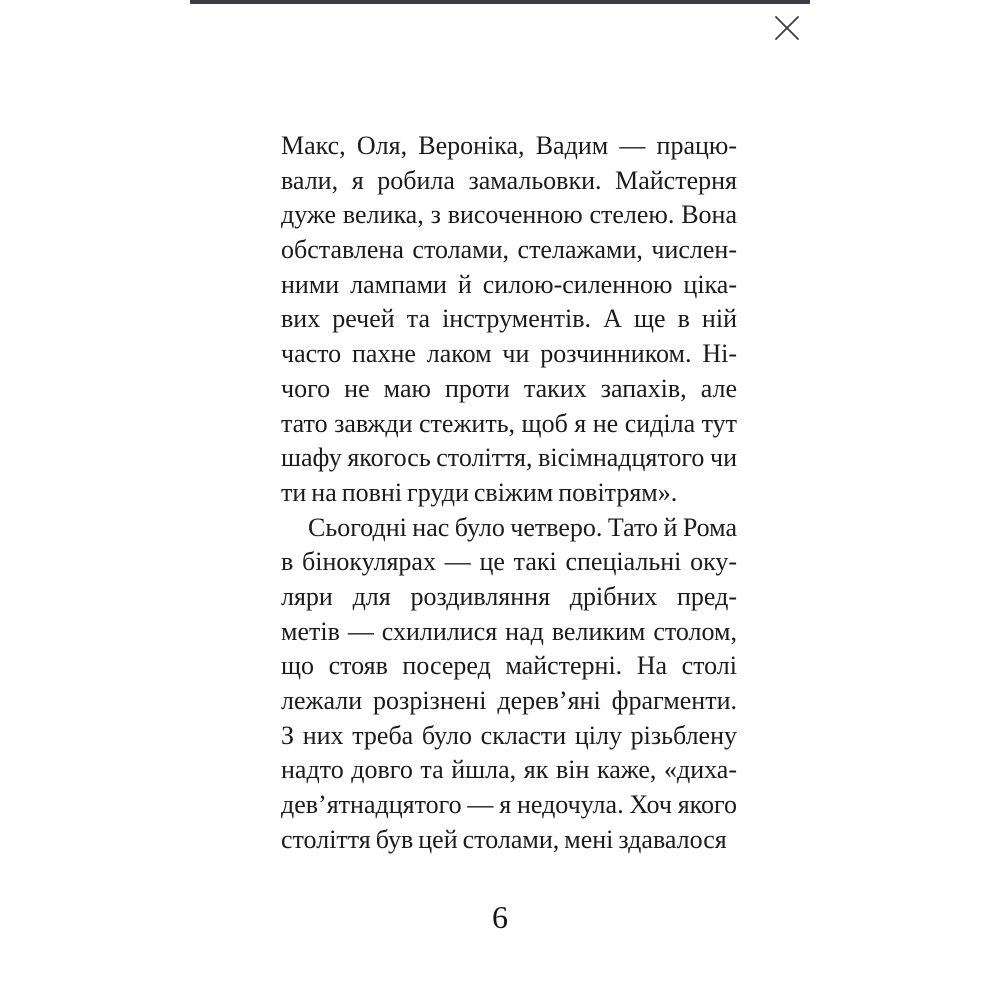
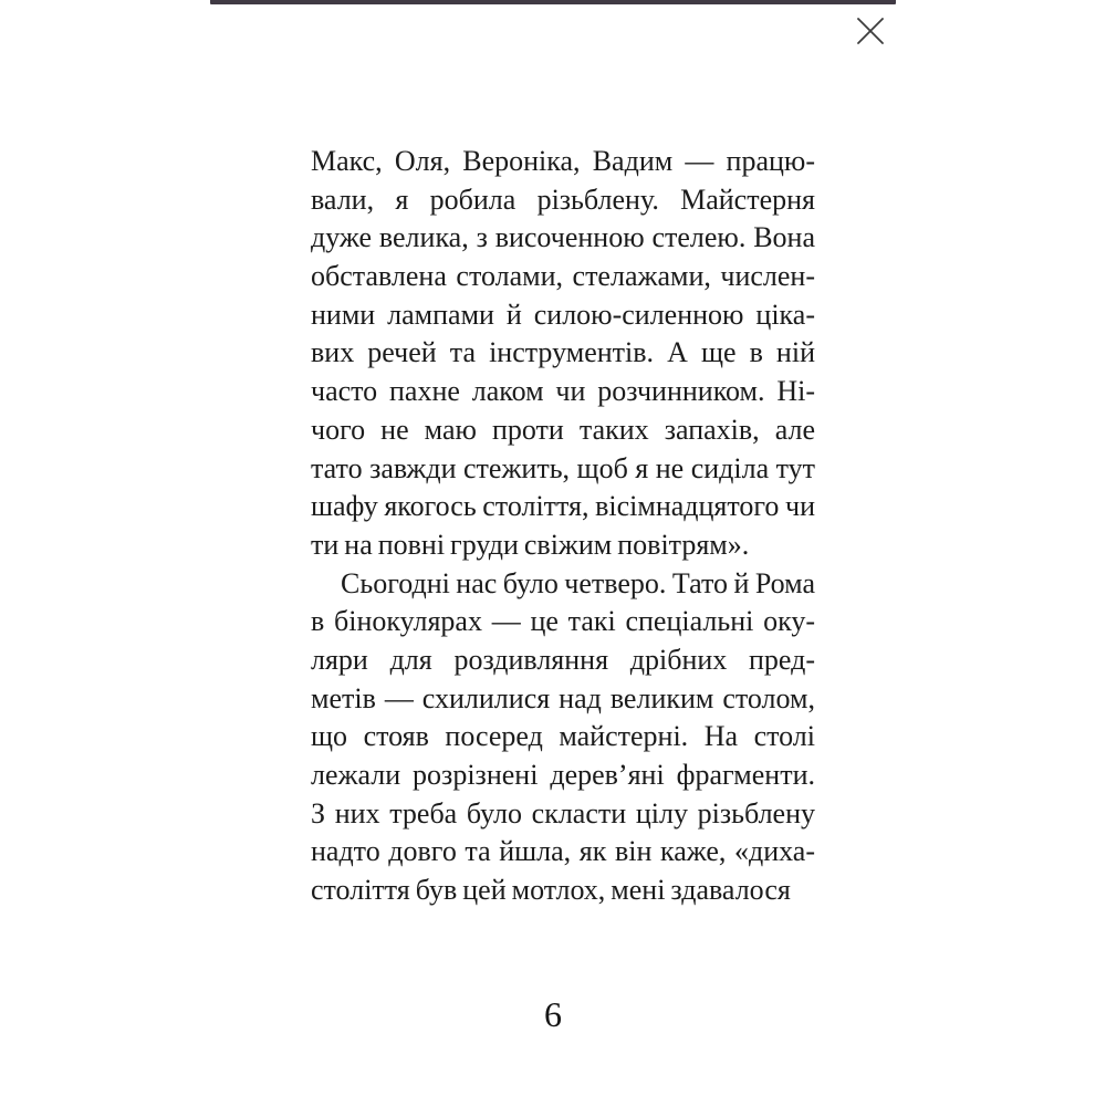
  Макс, Оля, Вероніка, Вадим — працю-
- вали, я робила замальовки. Майстерня
+ вали, я робила різьблену. Майстерня
  дуже велика, з височенною стелею. Вона
  обставлена столами, стелажами, числен-
  ними лампами й силою-силенною ціка-
  вих речей та інструментів. А ще в ній
  часто пахне лаком чи розчинником. Ні-
  чого не маю проти таких запахів, але
  тато завжди стежить, щоб я не сиділа тут
  шафу якогось століття, вісімнадцятого чи
  ти на повні груди свіжим повітрям».
  Сьогодні нас було четверо. Тато й Рома
  в бінокулярах — це такі спеціальні оку-
  ляри для роздивляння дрібних пред-
  метів — схилилися над великим столом,
  що стояв посеред майстерні. На столі
  лежали розрізнені дерев’яні фрагменти.
  З них треба було скласти цілу різьблену
  надто довго та йшла, як він каже, «диха-
- дев’ятнадцятого — я недочула. Хоч якого
- століття був цей столами, мені здавалося
+ століття був цей мотлох, мені здавалося
  6
